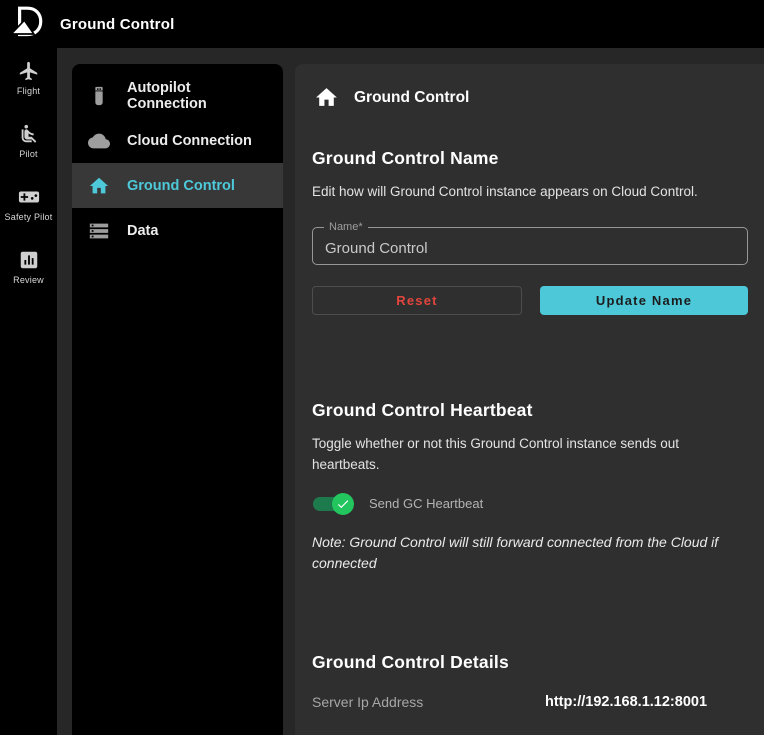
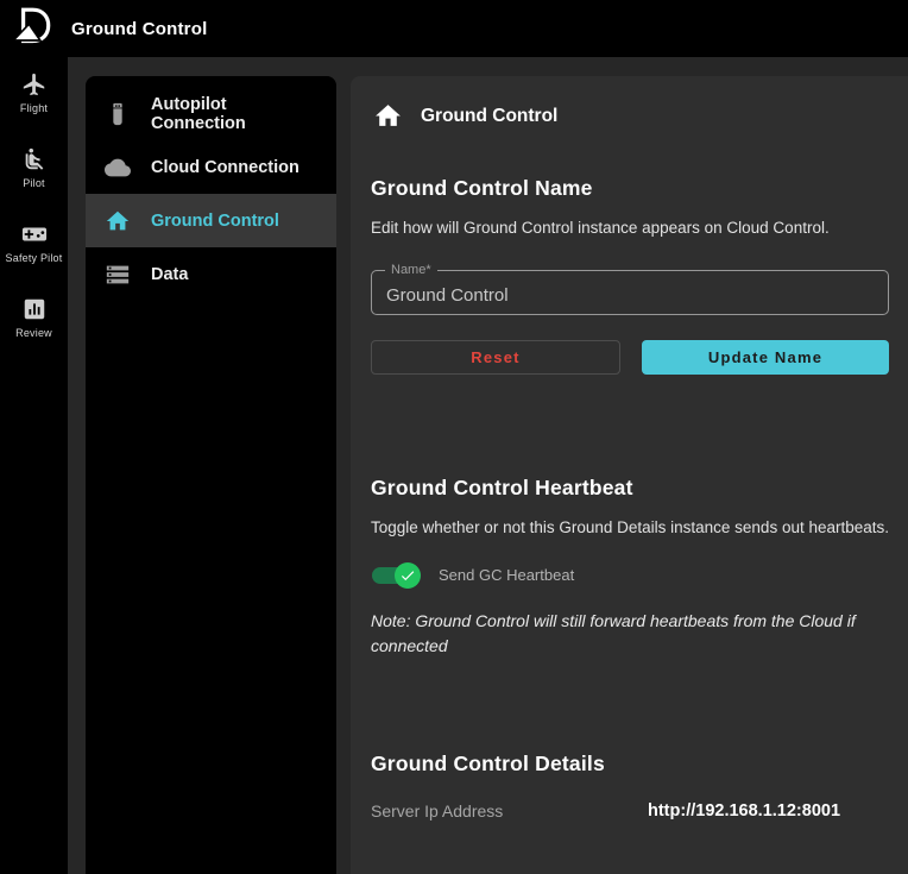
  Ground Control
  Flight
  Pilot
  Safety Pilot
  Review
  Autopilot Connection
  Cloud Connection
  Ground Control
  Data
  Ground Control
  Ground Control Name
  Edit how will Ground Control instance appears on Cloud Control.
  Name*
  Ground Control
  Reset
  Update Name
  Ground Control Heartbeat
- Toggle whether or not this Ground Control instance sends out heartbeats.
+ Toggle whether or not this Ground Details instance sends out heartbeats.
  Send GC Heartbeat
- Note: Ground Control will still forward connected from the Cloud if connected
+ Note: Ground Control will still forward heartbeats from the Cloud if connected
  Ground Control Details
  Server Ip Address
  http://192.168.1.12:8001
